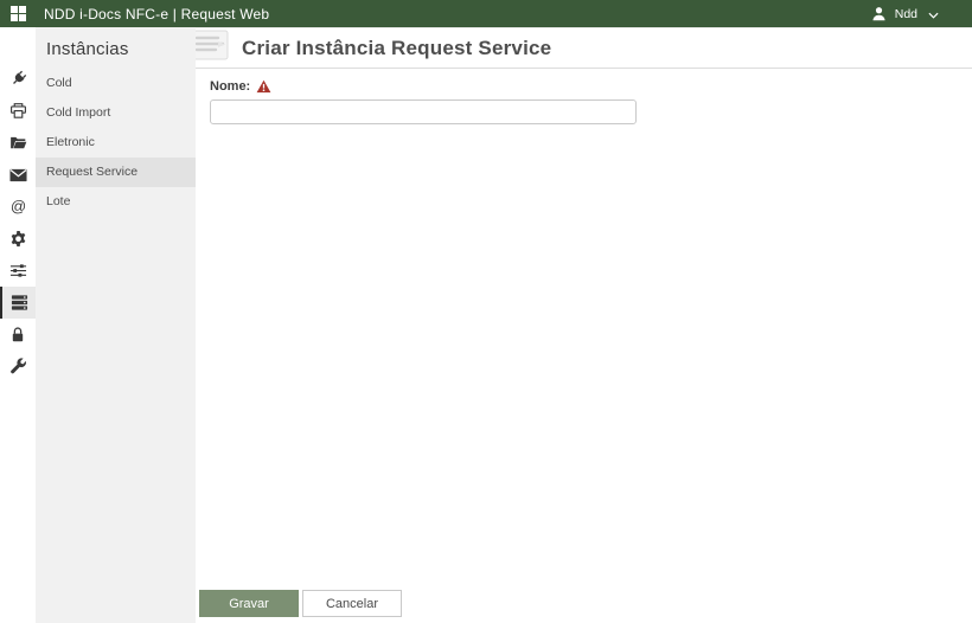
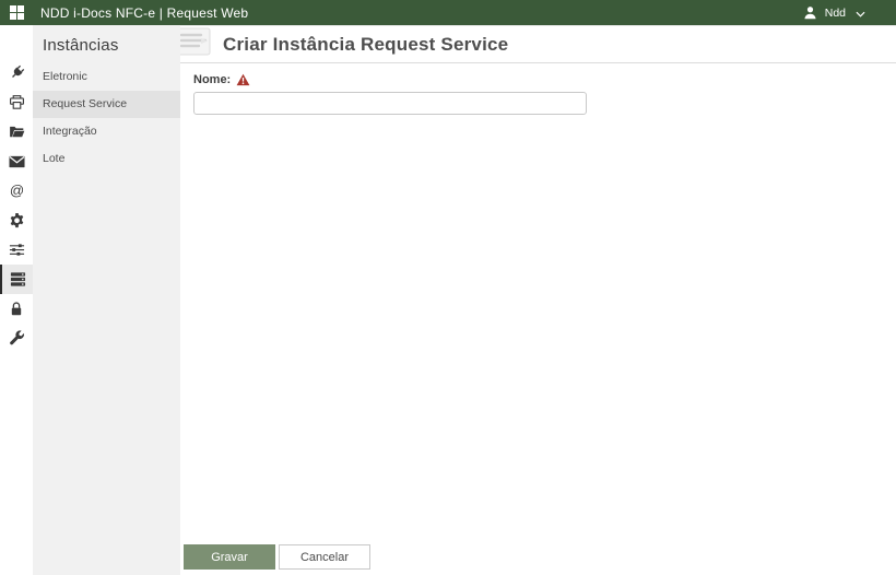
  NDD i-Docs NFC-e | Request Web
  Ndd
  @
  Instâncias
- Cold
- Cold Import
  Eletronic
  Request Service
+ Integração
  Lote
  Criar Instância Request Service
  Nome:
  Gravar
  Cancelar
